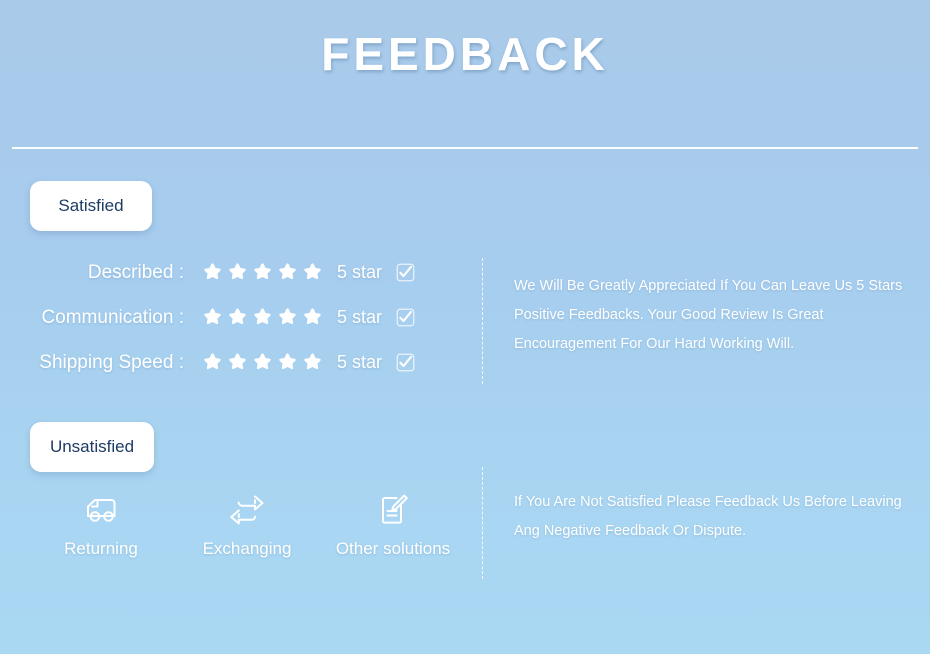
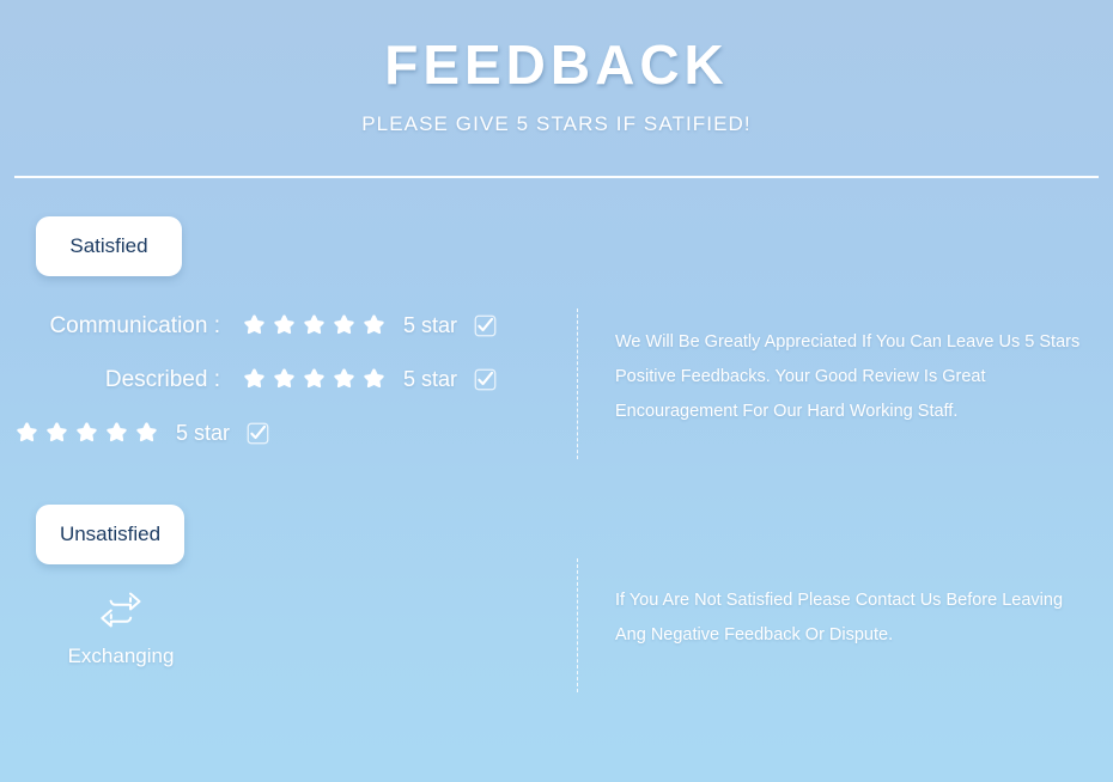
  FEEDBACK
+ PLEASE GIVE 5 STARS IF SATIFIED!
  Satisfied
- Described :
+ Communication :
  5 star
- Communication :
+ Described :
  5 star
- Shipping Speed :
  5 star
- We Will Be Greatly Appreciated If You Can Leave Us 5 Stars Positive Feedbacks. Your Good Review Is Great Encouragement For Our Hard Working Will.
+ We Will Be Greatly Appreciated If You Can Leave Us 5 Stars Positive Feedbacks. Your Good Review Is Great Encouragement For Our Hard Working Staff.
  Unsatisfied
- Returning
  Exchanging
- Other solutions
- If You Are Not Satisfied Please Feedback Us Before Leaving Ang Negative Feedback Or Dispute.
+ If You Are Not Satisfied Please Contact Us Before Leaving Ang Negative Feedback Or Dispute.
